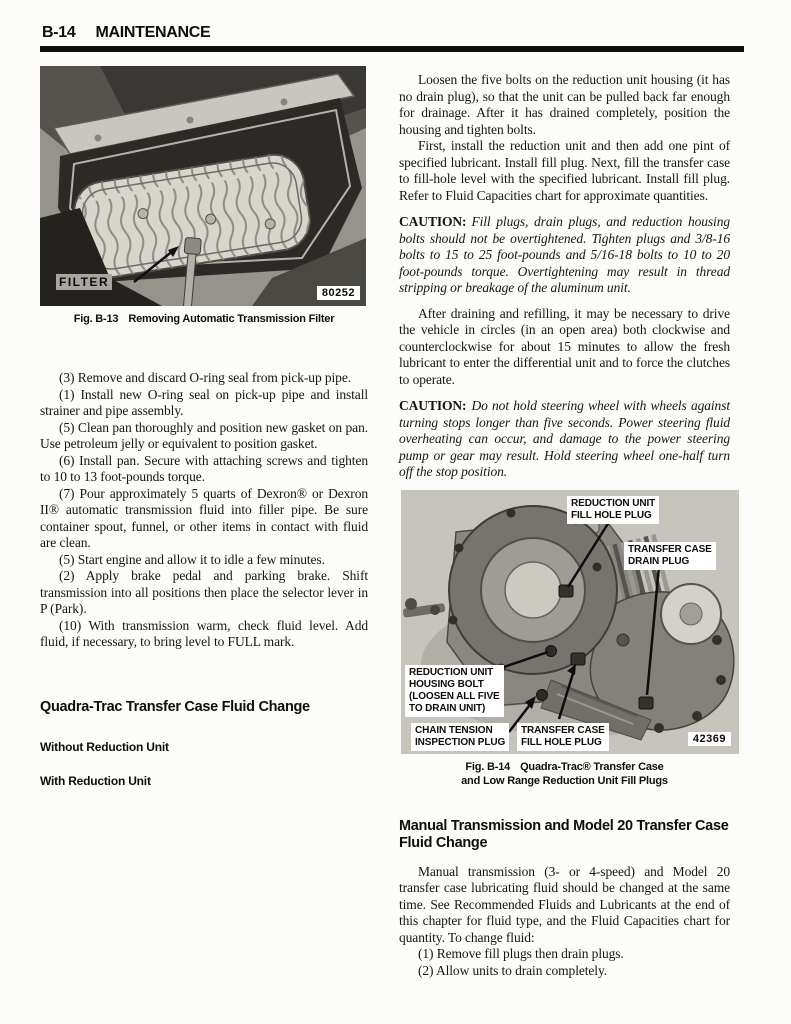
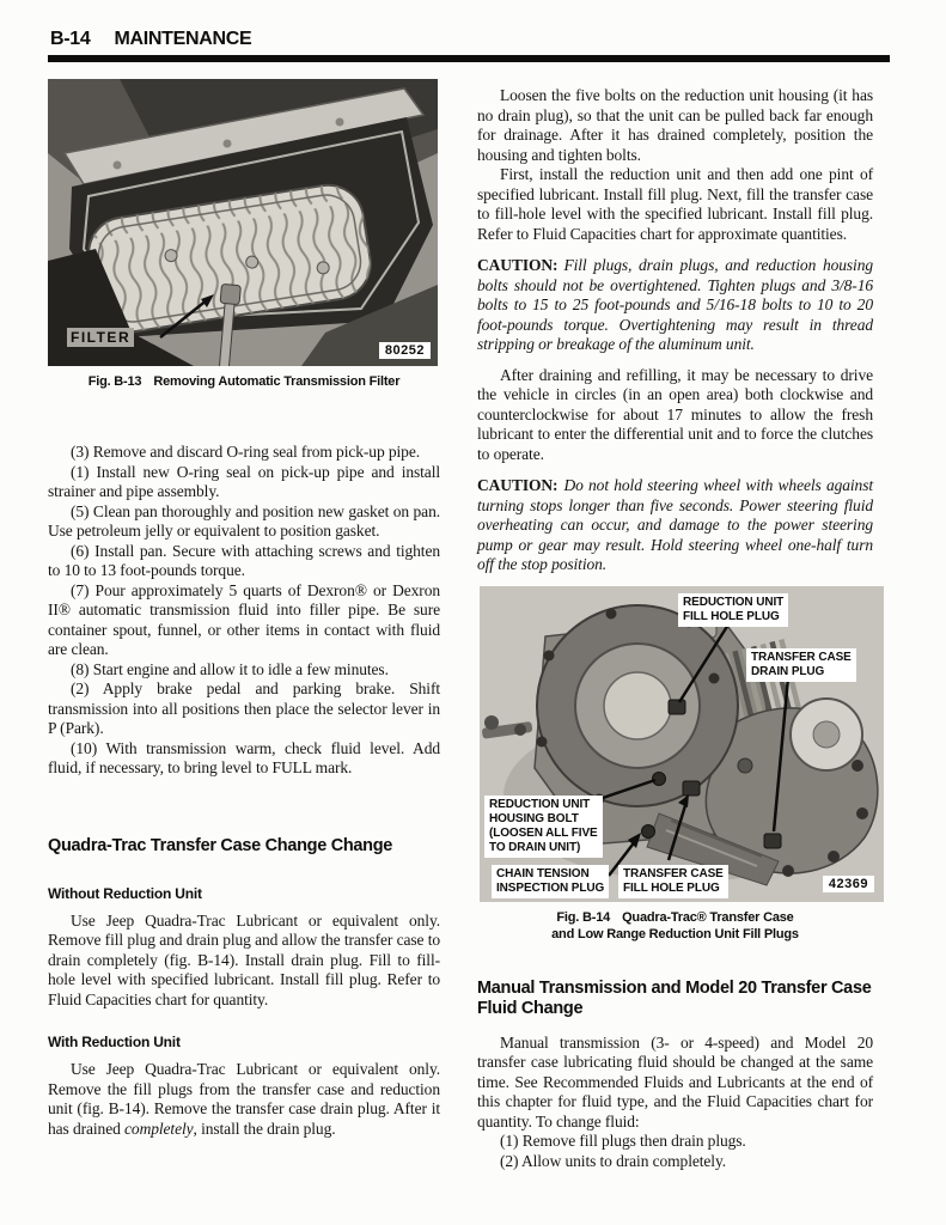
  B-14 MAINTENANCE
  FILTER
  80252
  Fig. B-13 Removing Automatic Transmission Filter
  (3) Remove and discard O-ring seal from pick-up pipe.
  (1) Install new O-ring seal on pick-up pipe and install strainer and pipe assembly.
  (5) Clean pan thoroughly and position new gasket on pan. Use petroleum jelly or equivalent to position gasket.
  (6) Install pan. Secure with attaching screws and tighten to 10 to 13 foot-pounds torque.
  (7) Pour approximately 5 quarts of Dexron® or Dexron II® automatic transmission fluid into filler pipe. Be sure container spout, funnel, or other items in contact with fluid are clean.
- (5) Start engine and allow it to idle a few minutes.
+ (8) Start engine and allow it to idle a few minutes.
  (2) Apply brake pedal and parking brake. Shift transmission into all positions then place the selector lever in P (Park).
  (10) With transmission warm, check fluid level. Add fluid, if necessary, to bring level to FULL mark.
- Quadra-Trac Transfer Case Fluid Change
+ Quadra-Trac Transfer Case Change Change
  Without Reduction Unit
+ Use Jeep Quadra-Trac Lubricant or equivalent only. Remove fill plug and drain plug and allow the transfer case to drain completely (fig. B-14). Install drain plug. Fill to fill-hole level with specified lubricant. Install fill plug. Refer to Fluid Capacities chart for quantity.
  With Reduction Unit
+ Use Jeep Quadra-Trac Lubricant or equivalent only. Remove the fill plugs from the transfer case and reduction unit (fig. B-14). Remove the transfer case drain plug. After it has drained completely, install the drain plug.
  Loosen the five bolts on the reduction unit housing (it has no drain plug), so that the unit can be pulled back far enough for drainage. After it has drained completely, position the housing and tighten bolts.
  First, install the reduction unit and then add one pint of specified lubricant. Install fill plug. Next, fill the transfer case to fill-hole level with the specified lubricant. Install fill plug. Refer to Fluid Capacities chart for approximate quantities.
  CAUTION: Fill plugs, drain plugs, and reduction housing bolts should not be overtightened. Tighten plugs and 3/8-16 bolts to 15 to 25 foot-pounds and 5/16-18 bolts to 10 to 20 foot-pounds torque. Overtightening may result in thread stripping or breakage of the aluminum unit.
- After draining and refilling, it may be necessary to drive the vehicle in circles (in an open area) both clockwise and counterclockwise for about 15 minutes to allow the fresh lubricant to enter the differential unit and to force the clutches to operate.
+ After draining and refilling, it may be necessary to drive the vehicle in circles (in an open area) both clockwise and counterclockwise for about 17 minutes to allow the fresh lubricant to enter the differential unit and to force the clutches to operate.
  CAUTION: Do not hold steering wheel with wheels against turning stops longer than five seconds. Power steering fluid overheating can occur, and damage to the power steering pump or gear may result. Hold steering wheel one-half turn off the stop position.
  REDUCTION UNIT
  FILL HOLE PLUG
  TRANSFER CASE
  DRAIN PLUG
  REDUCTION UNIT
  HOUSING BOLT
  (LOOSEN ALL FIVE
  TO DRAIN UNIT)
  CHAIN TENSION
  INSPECTION PLUG
  TRANSFER CASE
  FILL HOLE PLUG
  42369
  Fig. B-14 Quadra-Trac® Transfer Case
  and Low Range Reduction Unit Fill Plugs
  Manual Transmission and Model 20 Transfer Case Fluid Change
  Manual transmission (3- or 4-speed) and Model 20 transfer case lubricating fluid should be changed at the same time. See Recommended Fluids and Lubricants at the end of this chapter for fluid type, and the Fluid Capacities chart for quantity. To change fluid:
  (1) Remove fill plugs then drain plugs.
  (2) Allow units to drain completely.
